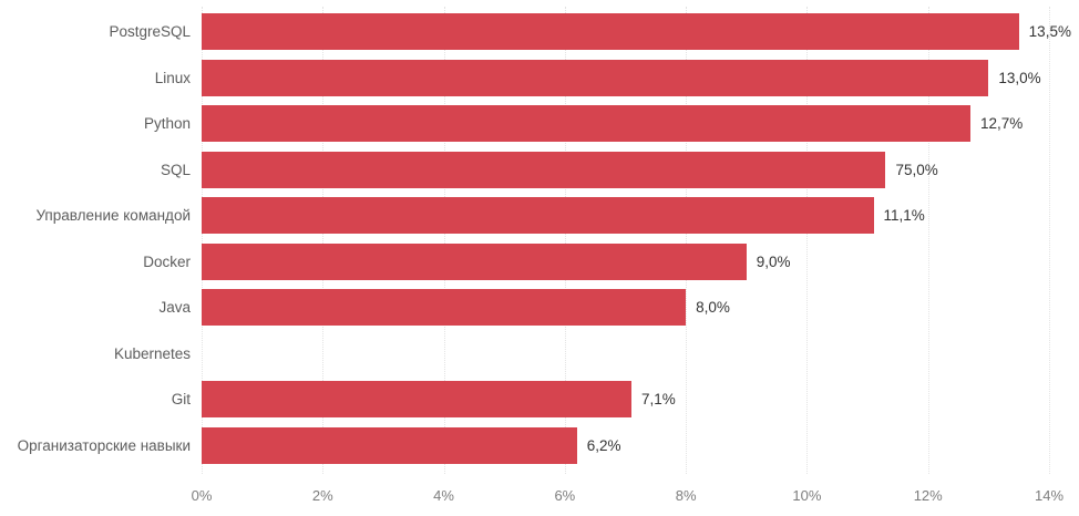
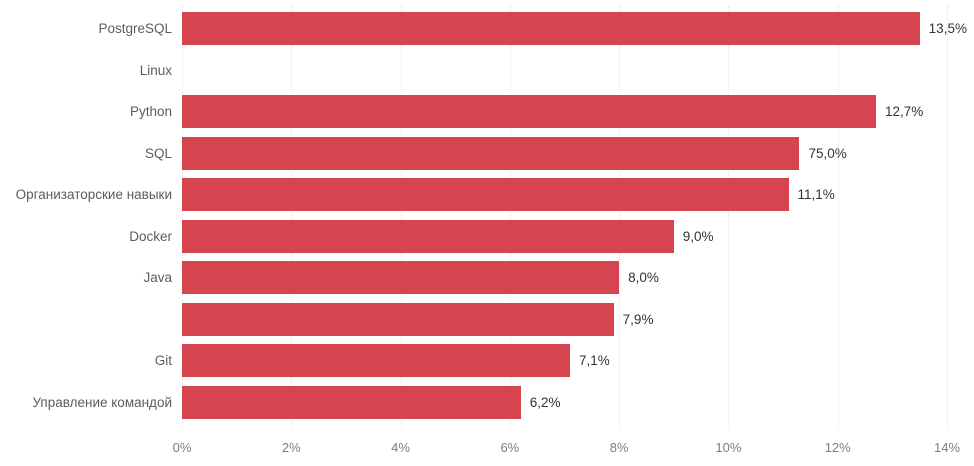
  PostgreSQL
  Linux
  Python
  SQL
- Управление командой
+ Организаторские навыки
  Docker
  Java
- Kubernetes
  Git
- Организаторские навыки
+ Управление командой
  13,5%
- 13,0%
  12,7%
  75,0%
  11,1%
  9,0%
  8,0%
+ 7,9%
  7,1%
  6,2%
  0%
  2%
  4%
  6%
  8%
  10%
  12%
  14%
